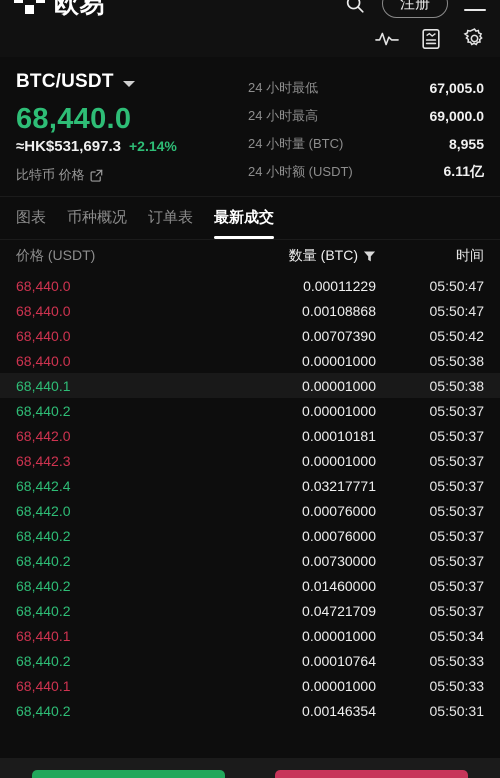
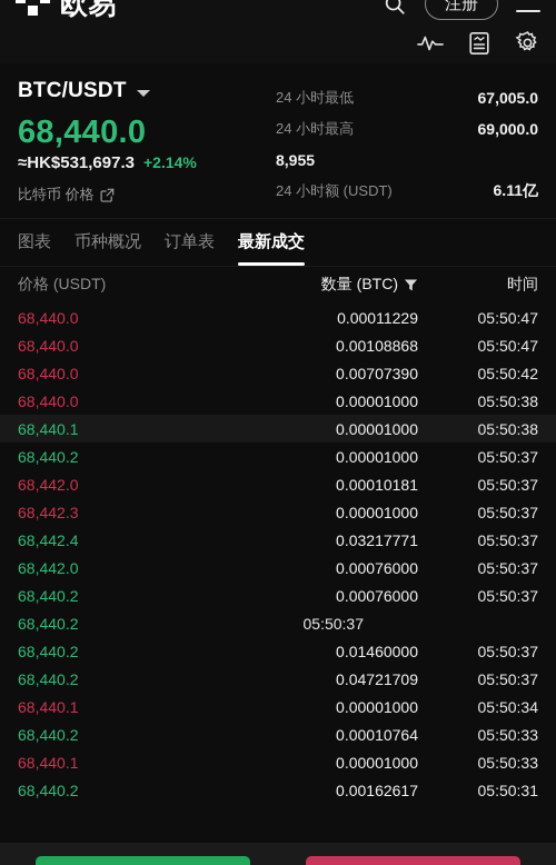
  欧易
  注册
  BTC/USDT
  68,440.0
  ≈HK$531,697.3
  +2.14%
  比特币 价格
  24 小时最低
  67,005.0
  24 小时最高
  69,000.0
- 24 小时量 (BTC)
  8,955
  24 小时额 (USDT)
  6.11亿
  图表
  币种概况
  订单表
  最新成交
  价格 (USDT)
  数量 (BTC)
  时间
  68,440.0
  0.00011229
  05:50:47
  68,440.0
  0.00108868
  05:50:47
  68,440.0
  0.00707390
  05:50:42
  68,440.0
  0.00001000
  05:50:38
  68,440.1
  0.00001000
  05:50:38
  68,440.2
  0.00001000
  05:50:37
  68,442.0
  0.00010181
  05:50:37
  68,442.3
  0.00001000
  05:50:37
  68,442.4
  0.03217771
  05:50:37
  68,442.0
  0.00076000
  05:50:37
  68,440.2
  0.00076000
  05:50:37
  68,440.2
- 0.00730000
  05:50:37
  68,440.2
  0.01460000
  05:50:37
  68,440.2
  0.04721709
  05:50:37
  68,440.1
  0.00001000
  05:50:34
  68,440.2
  0.00010764
  05:50:33
  68,440.1
  0.00001000
  05:50:33
  68,440.2
- 0.00146354
+ 0.00162617
  05:50:31
